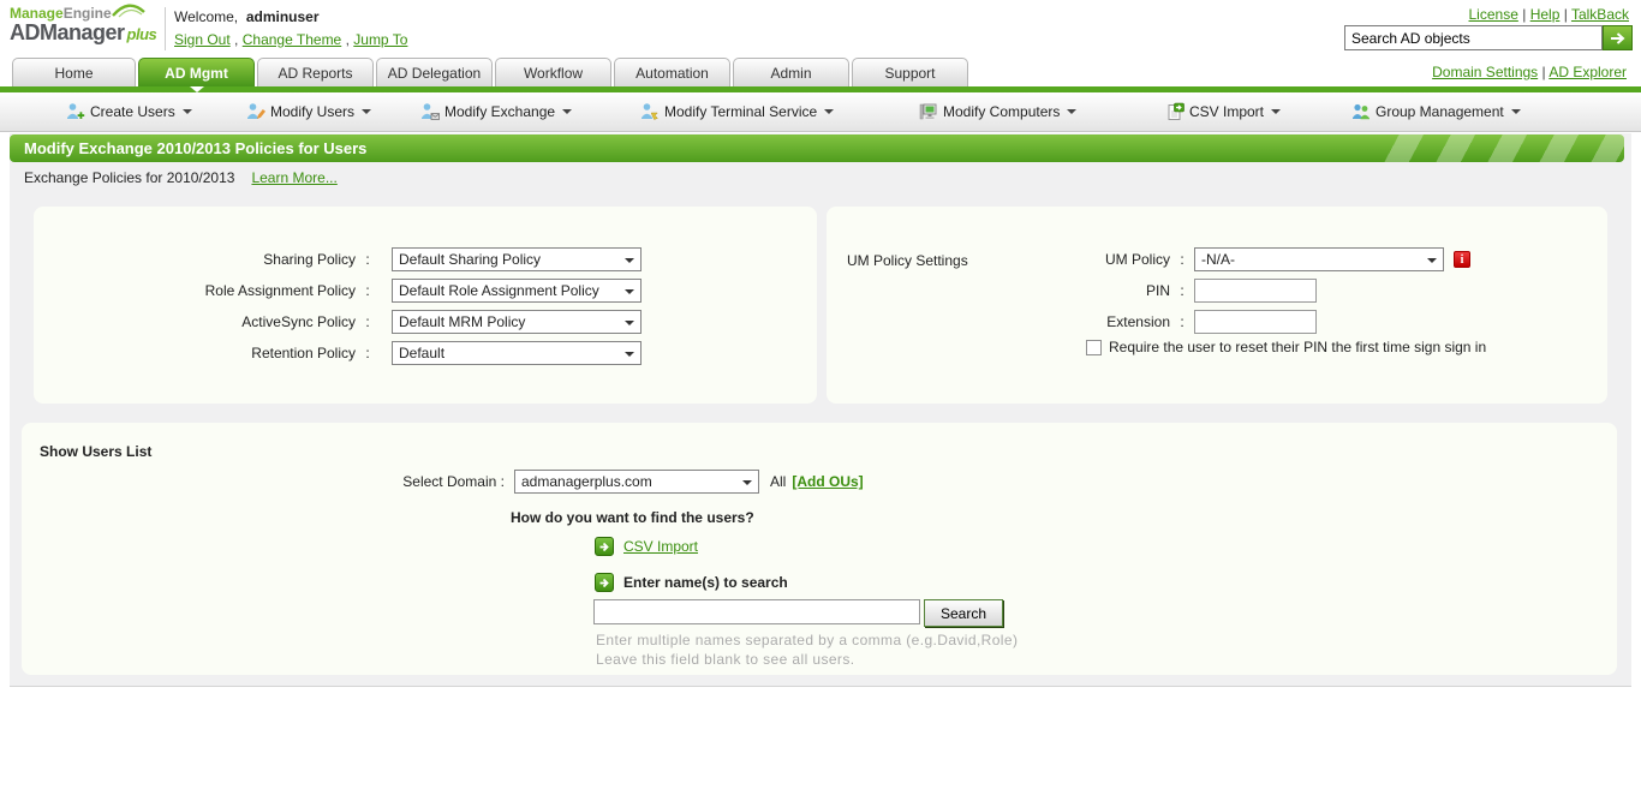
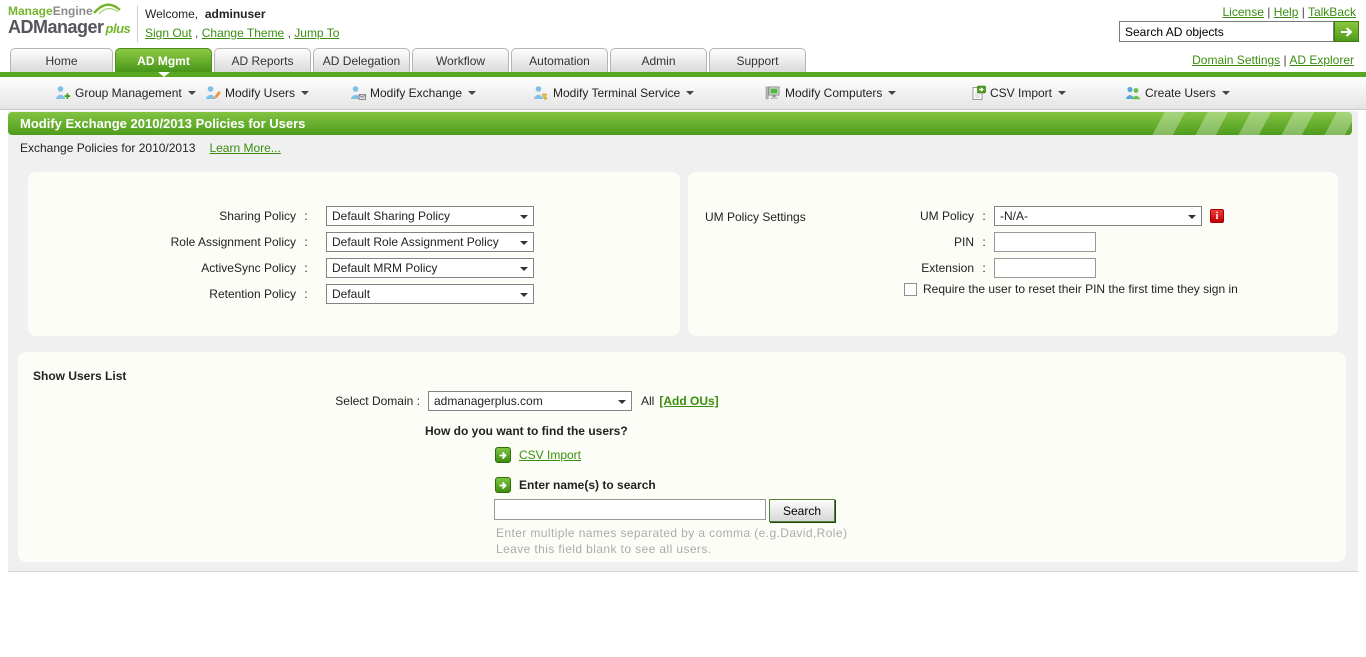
  ManageEngine
  ADManager plus
  Welcome, adminuser
  Sign Out , Change Theme , Jump To
  License | Help | TalkBack
  Search AD objects
  Home
  AD Mgmt
  AD Reports
  AD Delegation
  Workflow
  Automation
  Admin
  Support
  Domain Settings | AD Explorer
- Create Users
+ Group Management
  Modify Users
  Modify Exchange
  Modify Terminal Service
  Modify Computers
  CSV Import
- Group Management
+ Create Users
  Modify Exchange 2010/2013 Policies for Users
  Exchange Policies for 2010/2013
  Learn More...
  Sharing Policy
  :
  Default Sharing Policy
  Role Assignment Policy
  :
  Default Role Assignment Policy
  ActiveSync Policy
  :
  Default MRM Policy
  Retention Policy
  :
  Default
  UM Policy Settings
  UM Policy
  :
  -N/A-
  i
  PIN
  :
  Extension
  :
- Require the user to reset their PIN the first time sign sign in
+ Require the user to reset their PIN the first time they sign in
  Show Users List
  Select Domain :
  admanagerplus.com
  All
  [Add OUs]
  How do you want to find the users?
  CSV Import
  Enter name(s) to search
  Search
  Enter multiple names separated by a comma (e.g.David,Role)
  Leave this field blank to see all users.
